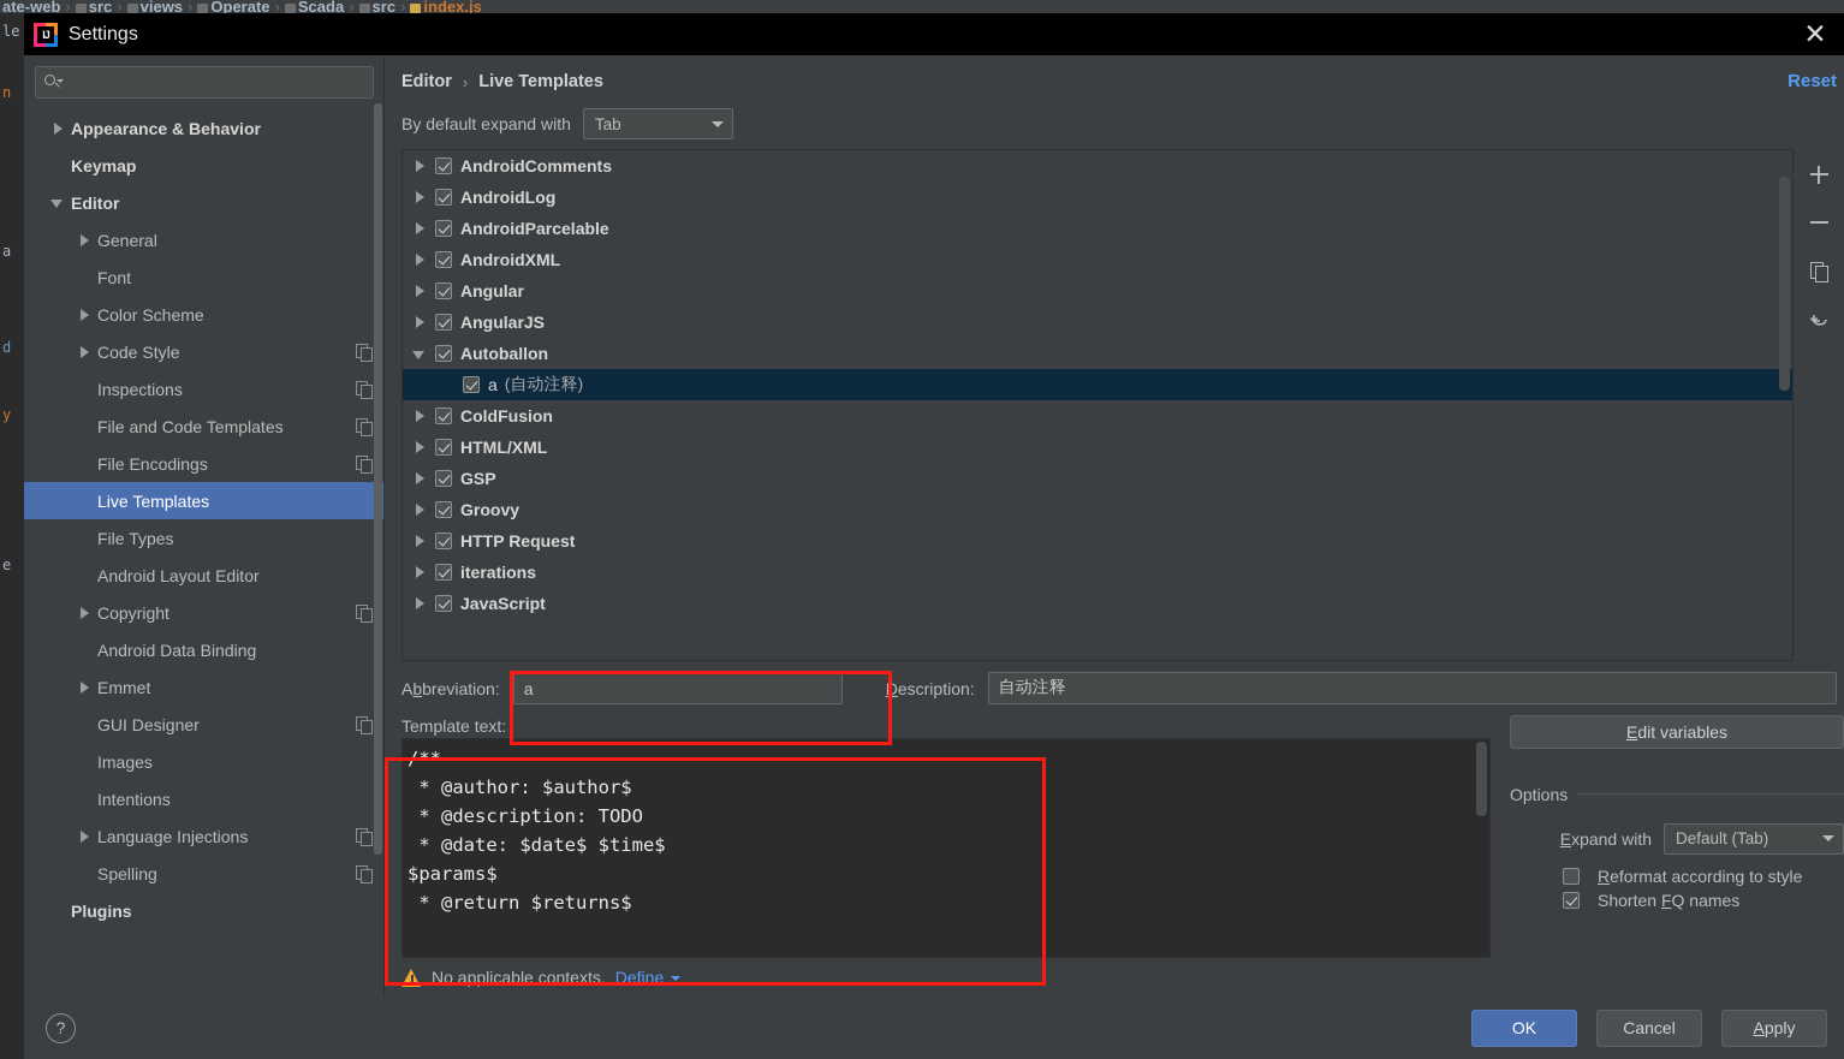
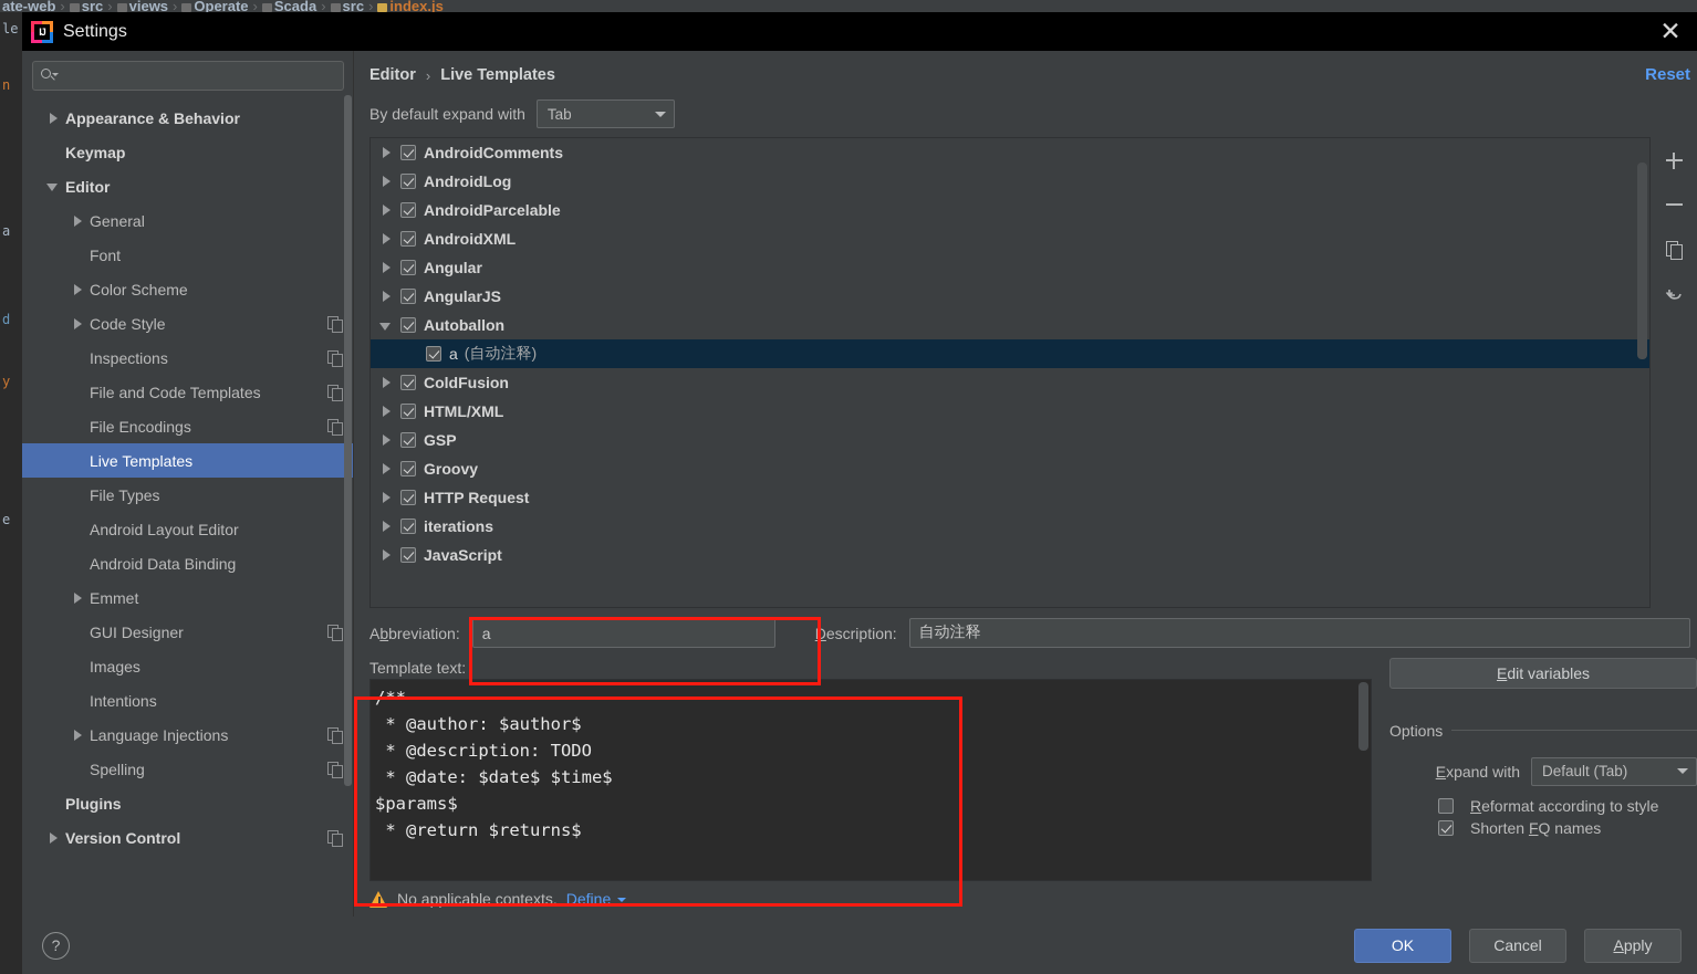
  ate-web › src › views › Operate › Scada › src › index.js
  le
  n
  a
  d
  y
  e
  IJ
  Settings
  ✕
  Appearance & Behavior
  Keymap
  Editor
  General
  Font
  Color Scheme
  Code Style
  Inspections
  File and Code Templates
  File Encodings
  Live Templates
  File Types
  Android Layout Editor
- Copyright
  Android Data Binding
  Emmet
  GUI Designer
  Images
  Intentions
  Language Injections
  Spelling
  Plugins
+ Version Control
  Editor
  ›
  Live Templates
  Reset
  By default expand with
  Tab
  AndroidComments
  AndroidLog
  AndroidParcelable
  AndroidXML
  Angular
  AngularJS
  Autoballon
  a
  (自动注释)
  ColdFusion
  HTML/XML
  GSP
  Groovy
  HTTP Request
  iterations
  JavaScript
  Abbreviation:
  a
  Description:
  自动注释
  Template text:
  /**
  * @author: $author$
  * @description: TODO
  * @date: $date$ $time$
  $params$
  * @return $returns$
  No applicable contexts.
  Define
  E
  dit variables
  Options
  Expand with
  Default (Tab)
  Reformat according to style
  Shorten FQ names
  ?
  OK
  Cancel
  A
  pply
